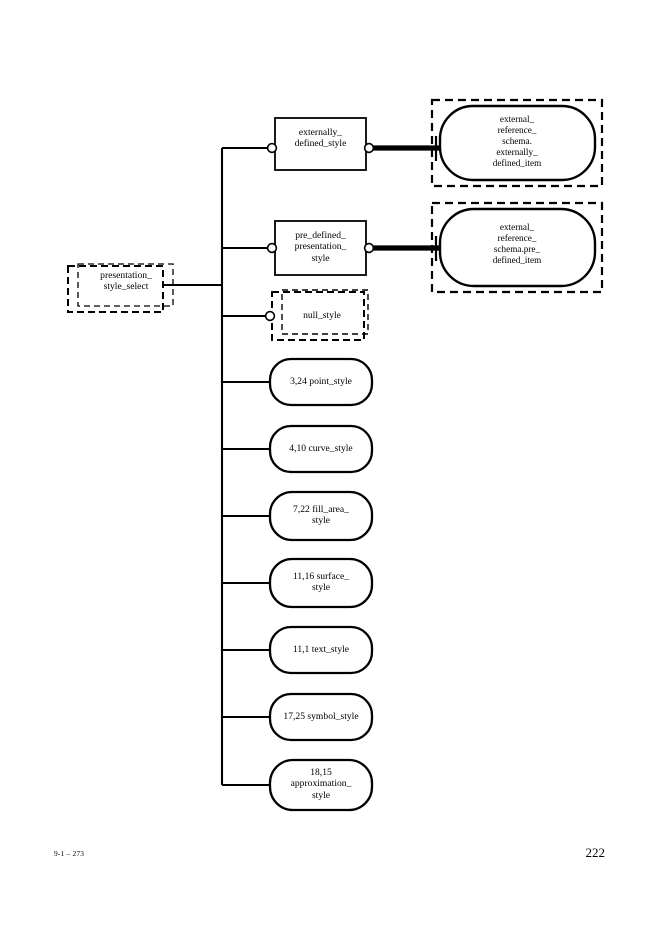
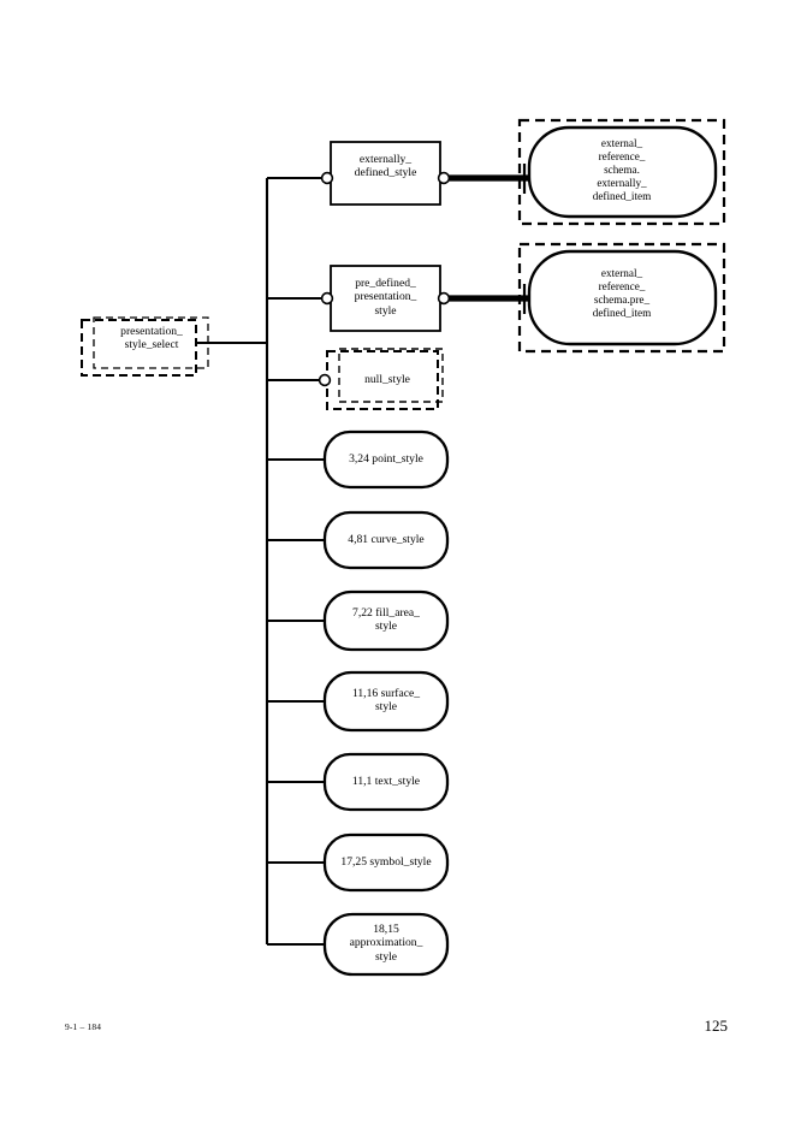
  presentation_
  style_select
  externally_
  defined_style
  external_
  reference_
  schema.
  externally_
  defined_item
  pre_defined_
  presentation_
  style
  external_
  reference_
  schema.pre_
  defined_item
  null_style
  3,24 point_style
- 4,10 curve_style
+ 4,81 curve_style
  7,22 fill_area_
  style
  11,16 surface_
  style
  11,1 text_style
  17,25 symbol_style
  18,15
  approximation_
  style
- 9-1 – 273
+ 9-1 – 184
- 222
+ 125
